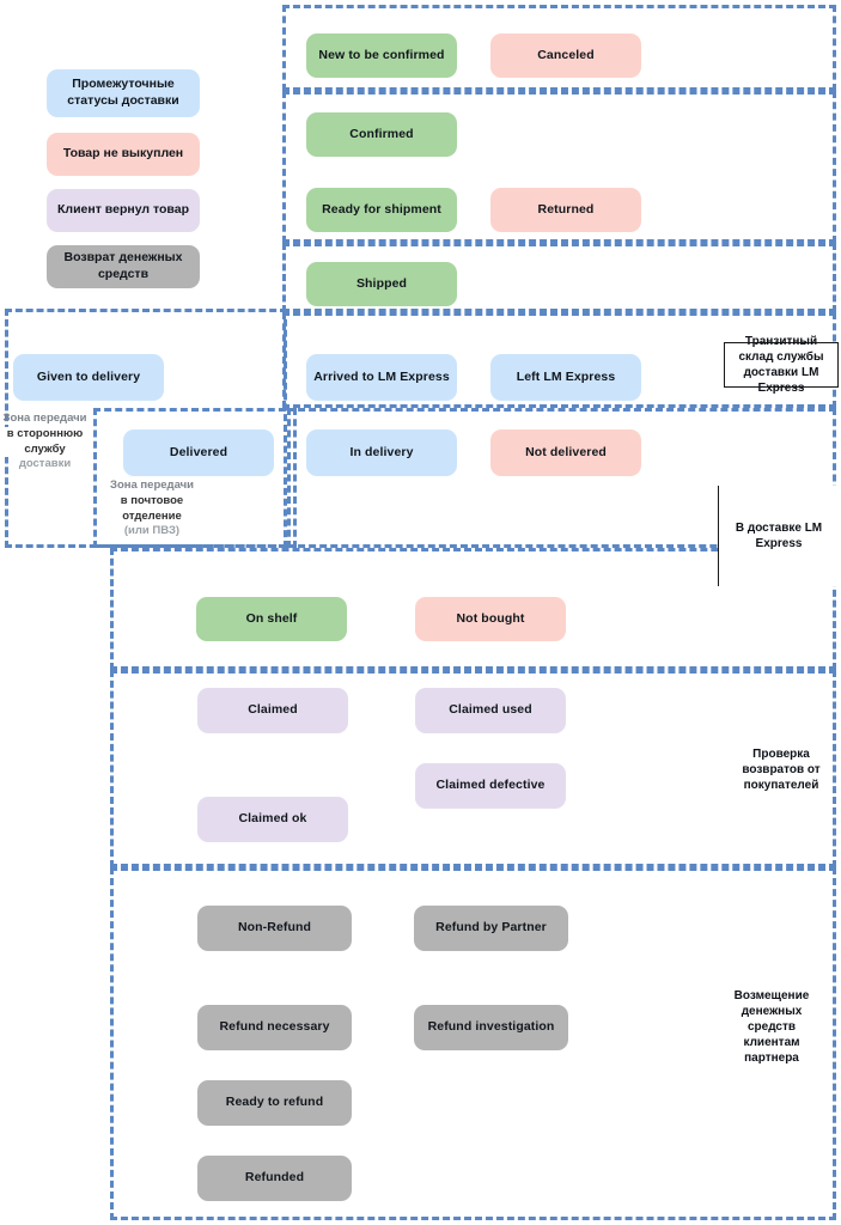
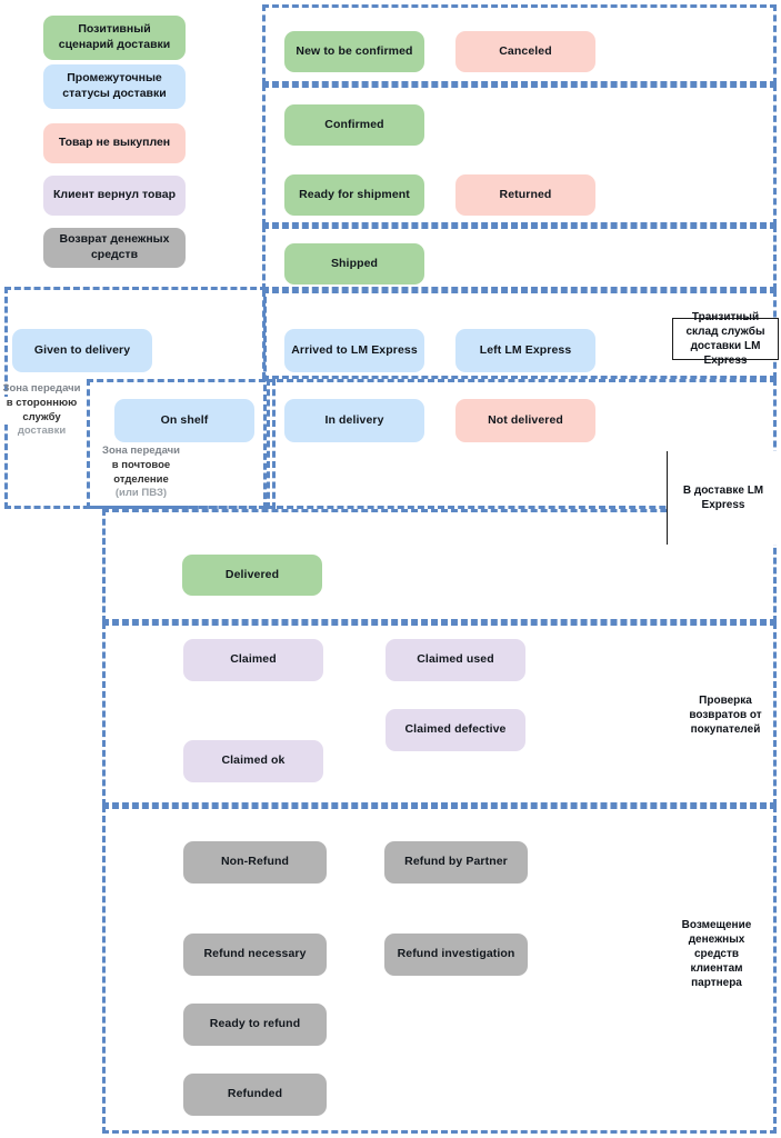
+ Позитивный сценарий доставки
  Промежуточные статусы доставки
  Товар не выкуплен
  Клиент вернул товар
  Возврат денежных средств
  New to be confirmed
  Canceled
  Confirmed
  Ready for shipment
  Returned
  Shipped
  Given to delivery
  Arrived to LM Express
  Left LM Express
- Delivered
+ On shelf
  In delivery
  Not delivered
- On shelf
+ Delivered
- Not bought
  Claimed
  Claimed used
  Claimed defective
  Claimed ok
  Non-Refund
  Refund by Partner
  Refund necessary
  Refund investigation
  Ready to refund
  Refunded
  Транзитный склад службы доставки LM Express
  В доставке LM Express
  Проверка возвратов от покупателей
  Возмещение денежных средств клиентам партнера
  Зона передачи
  в стороннюю
  службу
  доставки
  Зона передачи
  в почтовое
  отделение
  (или ПВЗ)
